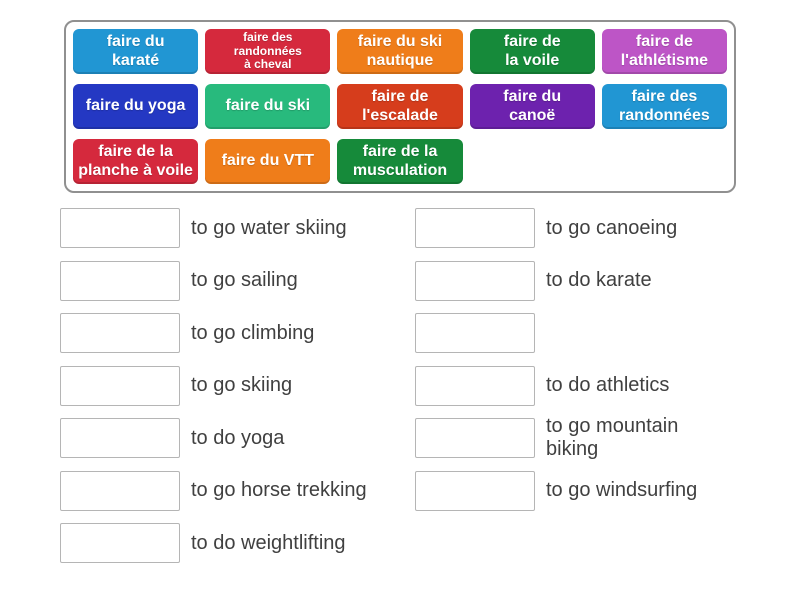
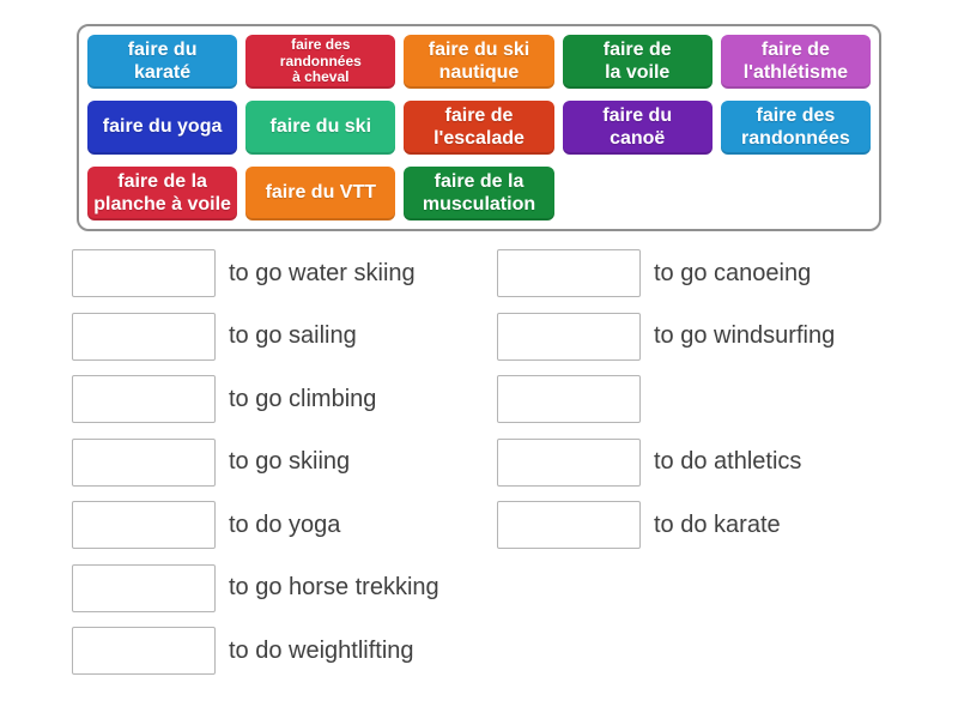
  faire du
  karaté
  faire des
  randonnées
  à cheval
  faire du ski
  nautique
  faire de
  la voile
  faire de
  l'athlétisme
  faire du yoga
  faire du ski
  faire de
  l'escalade
  faire du
  canoë
  faire des
  randonnées
  faire de la
  planche à voile
  faire du VTT
  faire de la
  musculation
  to go water skiing
  to go sailing
  to go climbing
  to go skiing
  to do yoga
  to go horse trekking
  to do weightlifting
  to go canoeing
- to do karate
+ to go windsurfing
  to do athletics
- to go mountain biking
- to go windsurfing
+ to do karate
